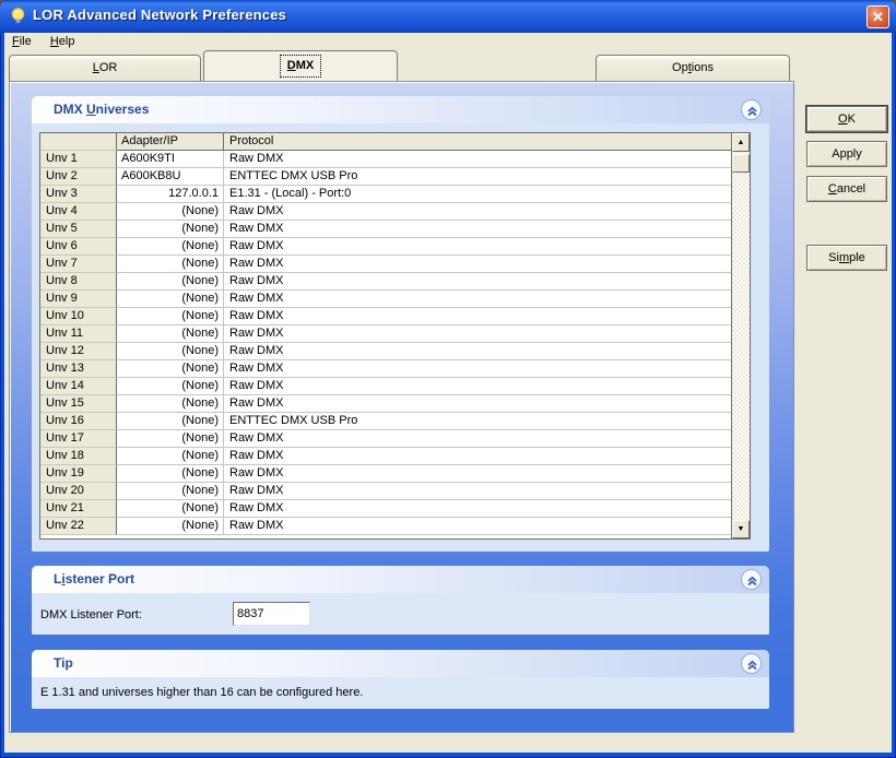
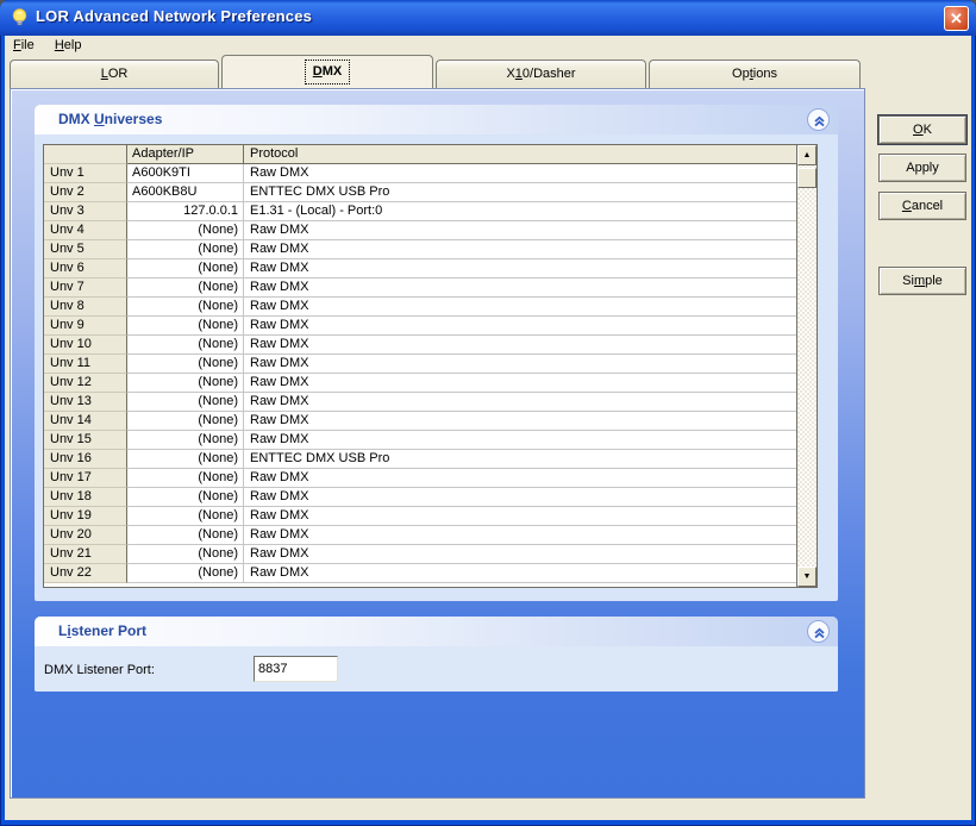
  LOR Advanced Network Preferences
  ✕
  File Help
  LOR
  DMX
+ X10/Dasher
  Options
  DMX Universes
  Protocol
  Unv 1
  A600K9TI
  Raw DMX
  Unv 2
  A600KB8U
  ENTTEC DMX USB Pro
  Unv 3
  127.0.0.1
  E1.31 - (Local) - Port:0
  Unv 4
  (None)
  Raw DMX
  Unv 5
  (None)
  Raw DMX
  Unv 6
  (None)
  Raw DMX
  Unv 7
  (None)
  Raw DMX
  Unv 8
  (None)
  Raw DMX
  Unv 9
  (None)
  Raw DMX
  Unv 10
  (None)
  Raw DMX
  Unv 11
  (None)
  Raw DMX
  Unv 12
  (None)
  Raw DMX
  Unv 13
  (None)
  Raw DMX
  Unv 14
  (None)
  Raw DMX
  Unv 15
  (None)
  Raw DMX
  Unv 16
  (None)
  ENTTEC DMX USB Pro
  Unv 17
  (None)
  Raw DMX
  Unv 18
  (None)
  Raw DMX
  Unv 19
  (None)
  Raw DMX
  Unv 20
  (None)
  Raw DMX
  Unv 21
  (None)
  Raw DMX
  Unv 22
  (None)
  Raw DMX
  Listener Port
  DMX Listener Port:
  8837
- Tip
- E 1.31 and universes higher than 16 can be configured here.
  OK
  Apply
  Cancel
  Simple
